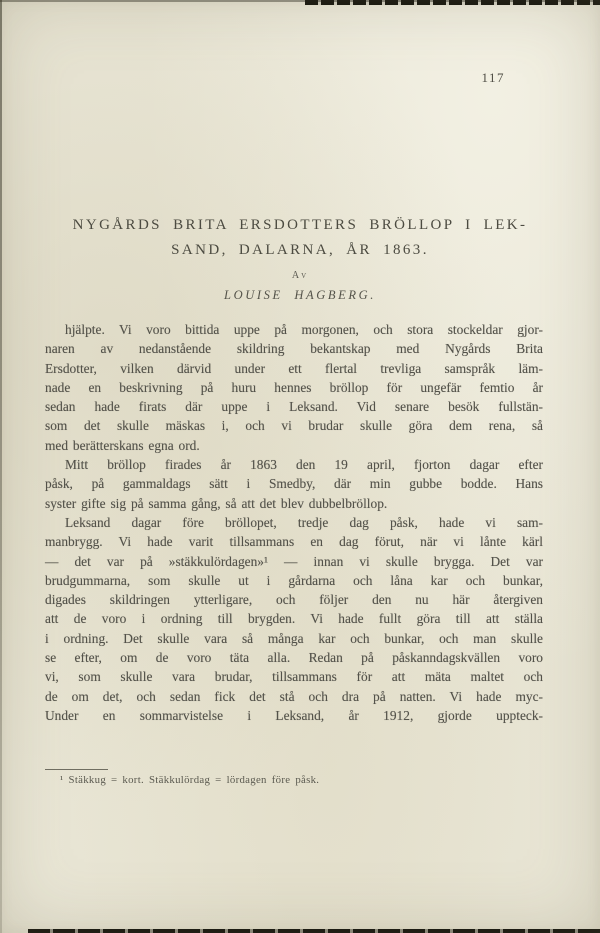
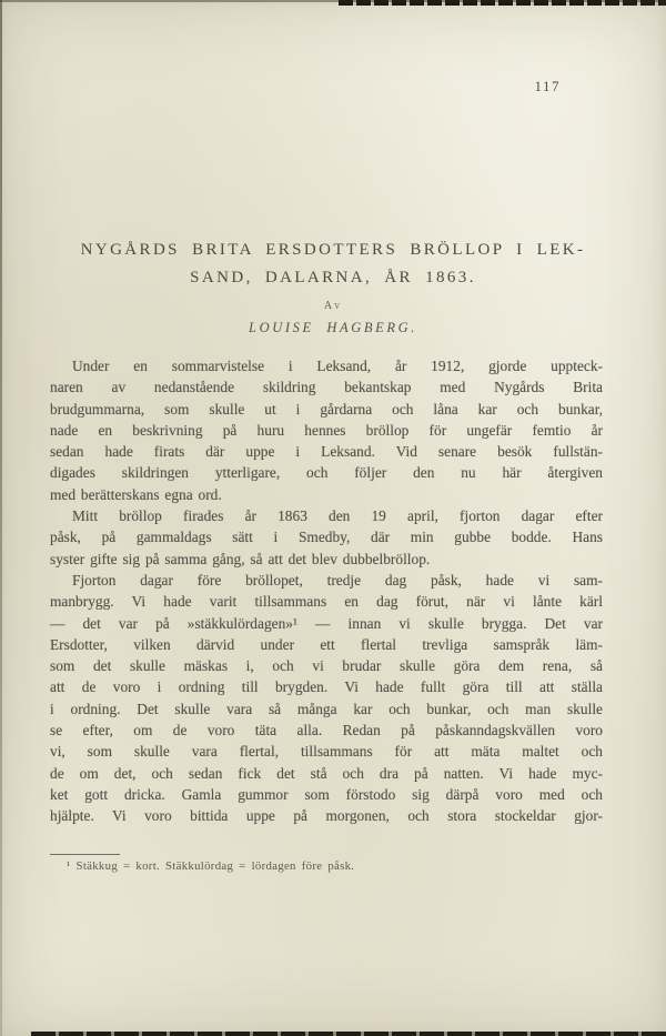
  117
  NYGÅRDS BRITA ERSDOTTERS BRÖLLOP I LEK-
  SAND, DALARNA, ÅR 1863.
  Av
  LOUISE HAGBERG.
- hjälpte. Vi voro bittida uppe på morgonen, och stora stockeldar gjor-
+ Under en sommarvistelse i Leksand, år 1912, gjorde uppteck-
  naren av nedanstående skildring bekantskap med Nygårds Brita
- Ersdotter, vilken därvid under ett flertal trevliga samspråk läm-
+ brudgummarna, som skulle ut i gårdarna och låna kar och bunkar,
  nade en beskrivning på huru hennes bröllop för ungefär femtio år
  sedan hade firats där uppe i Leksand. Vid senare besök fullstän-
- som det skulle mäskas i, och vi brudar skulle göra dem rena, så
+ digades skildringen ytterligare, och följer den nu här återgiven
  med berätterskans egna ord.
  Mitt bröllop firades år 1863 den 19 april, fjorton dagar efter
  påsk, på gammaldags sätt i Smedby, där min gubbe bodde. Hans
  syster gifte sig på samma gång, så att det blev dubbelbröllop.
- Leksand dagar före bröllopet, tredje dag påsk, hade vi sam-
+ Fjorton dagar före bröllopet, tredje dag påsk, hade vi sam-
  manbrygg. Vi hade varit tillsammans en dag förut, när vi lånte kärl
  — det var på »stäkkulördagen»¹ — innan vi skulle brygga. Det var
- brudgummarna, som skulle ut i gårdarna och låna kar och bunkar,
+ Ersdotter, vilken därvid under ett flertal trevliga samspråk läm-
- digades skildringen ytterligare, och följer den nu här återgiven
+ som det skulle mäskas i, och vi brudar skulle göra dem rena, så
  att de voro i ordning till brygden. Vi hade fullt göra till att ställa
  i ordning. Det skulle vara så många kar och bunkar, och man skulle
  se efter, om de voro täta alla. Redan på påskanndagskvällen voro
- vi, som skulle vara brudar, tillsammans för att mäta maltet och
+ vi, som skulle vara flertal, tillsammans för att mäta maltet och
  de om det, och sedan fick det stå och dra på natten. Vi hade myc-
+ ket gott dricka. Gamla gummor som förstodo sig därpå voro med och
- Under en sommarvistelse i Leksand, år 1912, gjorde uppteck-
+ hjälpte. Vi voro bittida uppe på morgonen, och stora stockeldar gjor-
  ¹ Stäkkug = kort. Stäkkulördag = lördagen före påsk.
